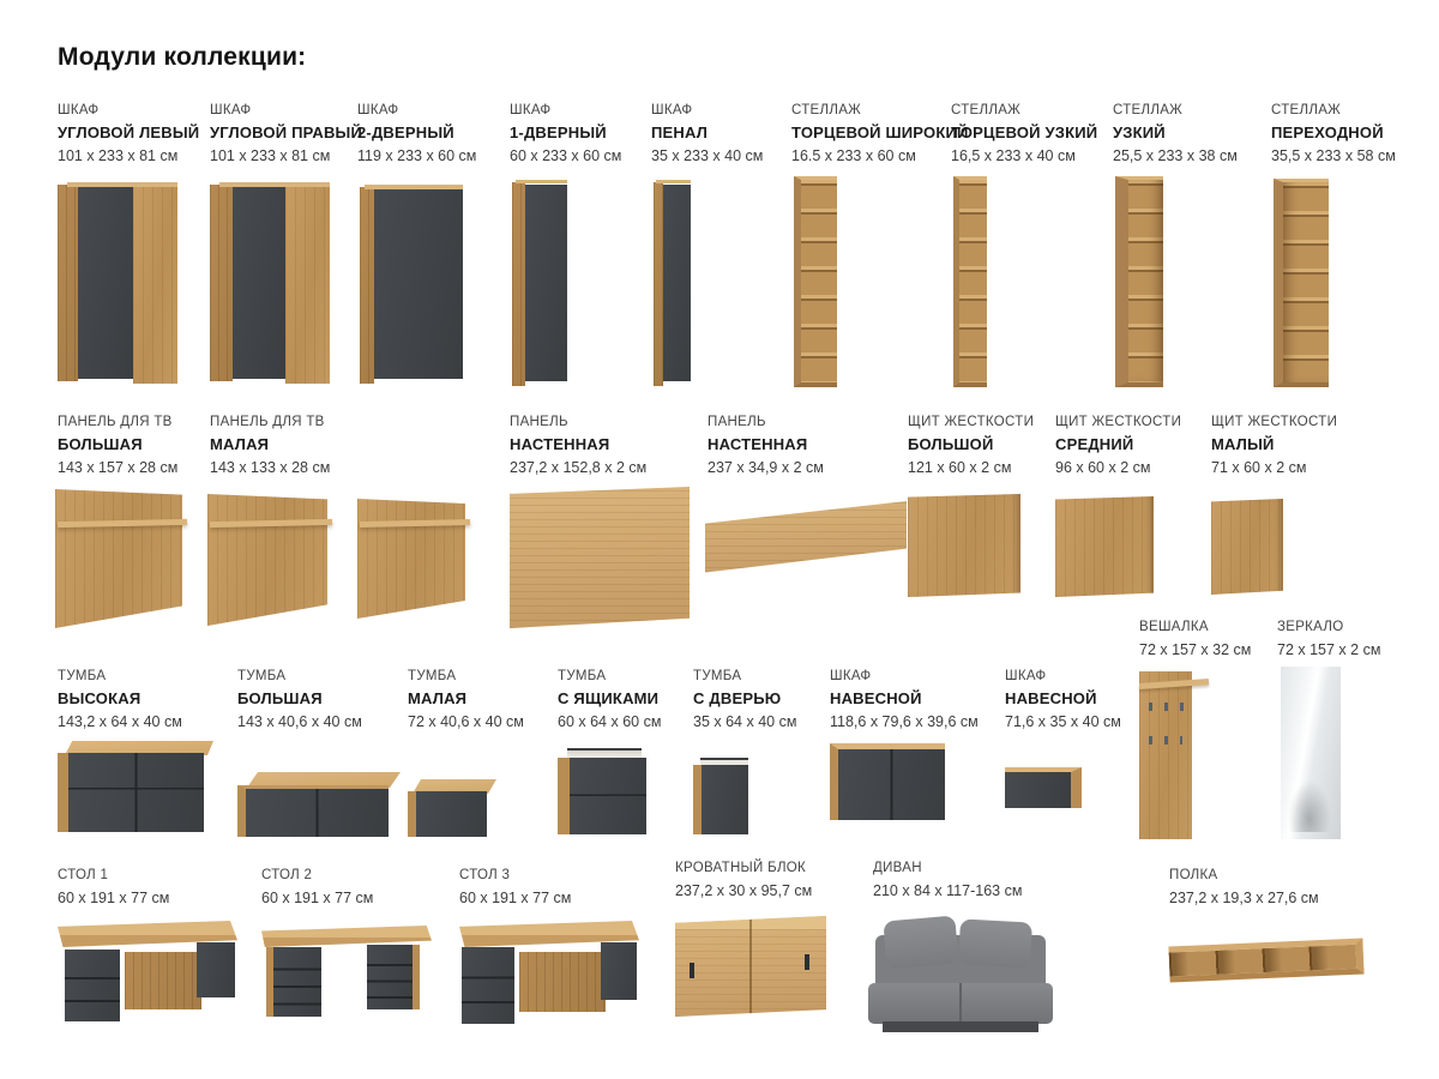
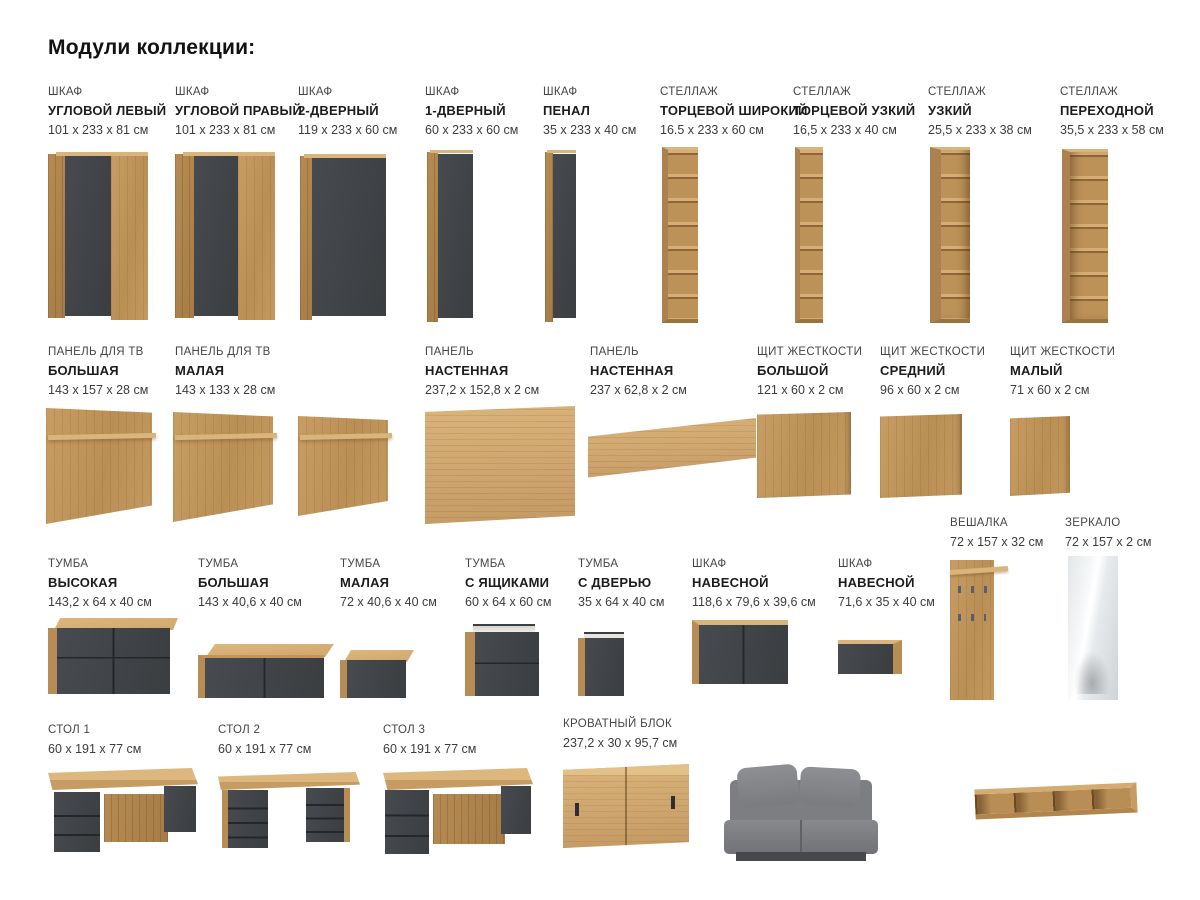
  Модули коллекции:
  ШКАФ
  УГЛОВОЙ ЛЕВЫЙ
  101 х 233 х 81 см
  ШКАФ
  УГЛОВОЙ ПРАВЫЙ
  101 х 233 х 81 см
  ШКАФ
  2-ДВЕРНЫЙ
  119 х 233 х 60 см
  ШКАФ
  1-ДВЕРНЫЙ
  60 х 233 х 60 см
  ШКАФ
  ПЕНАЛ
  35 х 233 х 40 см
  СТЕЛЛАЖ
  ТОРЦЕВОЙ ШИРОКИЙ
  16.5 х 233 х 60 см
  СТЕЛЛАЖ
  ТОРЦЕВОЙ УЗКИЙ
  16,5 х 233 х 40 см
  СТЕЛЛАЖ
  УЗКИЙ
  25,5 х 233 х 38 см
  СТЕЛЛАЖ
  ПЕРЕХОДНОЙ
  35,5 х 233 х 58 см
  ПАНЕЛЬ ДЛЯ ТВ
  БОЛЬШАЯ
  143 х 157 х 28 см
  ПАНЕЛЬ ДЛЯ ТВ
  МАЛАЯ
  143 х 133 х 28 см
  ПАНЕЛЬ
  НАСТЕННАЯ
  237,2 х 152,8 х 2 см
  ПАНЕЛЬ
  НАСТЕННАЯ
- 237 х 34,9 х 2 см
+ 237 х 62,8 х 2 см
  ЩИТ ЖЕСТКОСТИ
  БОЛЬШОЙ
  121 х 60 х 2 см
  ЩИТ ЖЕСТКОСТИ
  СРЕДНИЙ
  96 х 60 х 2 см
  ЩИТ ЖЕСТКОСТИ
  МАЛЫЙ
  71 х 60 х 2 см
  ВЕШАЛКА
  72 х 157 х 32 см
  ЗЕРКАЛО
  72 х 157 х 2 см
  ТУМБА
  ВЫСОКАЯ
  143,2 х 64 х 40 см
  ТУМБА
  БОЛЬШАЯ
  143 х 40,6 х 40 см
  ТУМБА
  МАЛАЯ
  72 х 40,6 х 40 см
  ТУМБА
  С ЯЩИКАМИ
  60 х 64 х 60 см
  ТУМБА
  С ДВЕРЬЮ
  35 х 64 х 40 см
  ШКАФ
  НАВЕСНОЙ
  118,6 х 79,6 х 39,6 см
  ШКАФ
  НАВЕСНОЙ
  71,6 х 35 х 40 см
  СТОЛ 1
  60 х 191 х 77 см
  СТОЛ 2
  60 х 191 х 77 см
  СТОЛ 3
  60 х 191 х 77 см
  КРОВАТНЫЙ БЛОК
  237,2 х 30 х 95,7 см
- ДИВАН
- 210 х 84 х 117-163 см
- ПОЛКА
- 237,2 х 19,3 х 27,6 см
